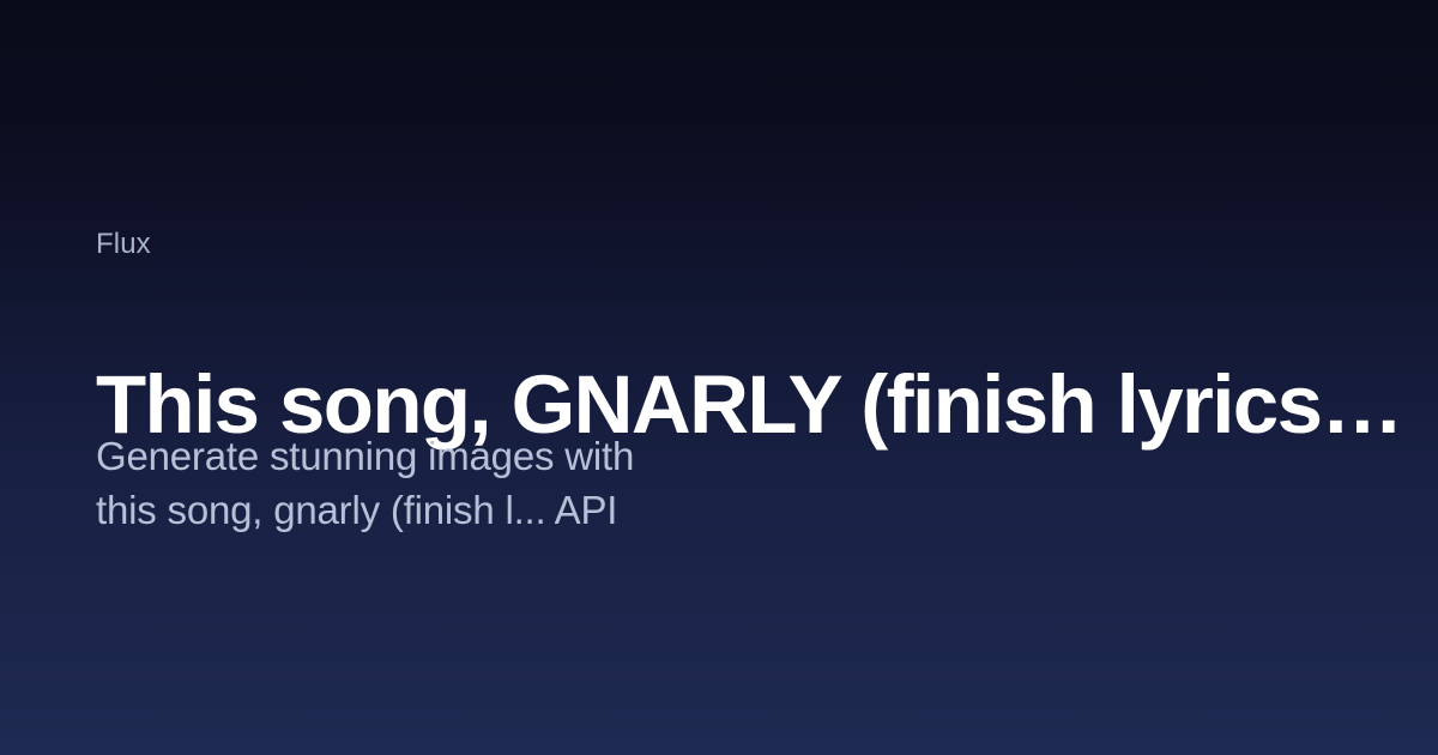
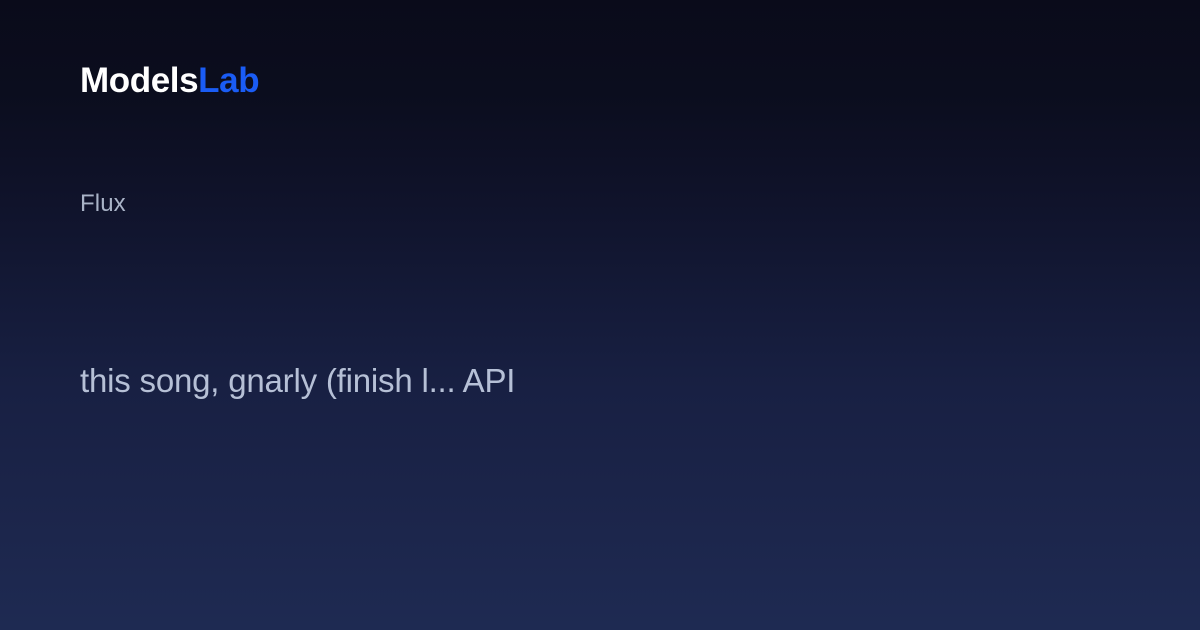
+ ModelsLab
  Flux
- This song, GNARLY (finish lyrics…
- Generate stunning images with
  this song, gnarly (finish l... API
